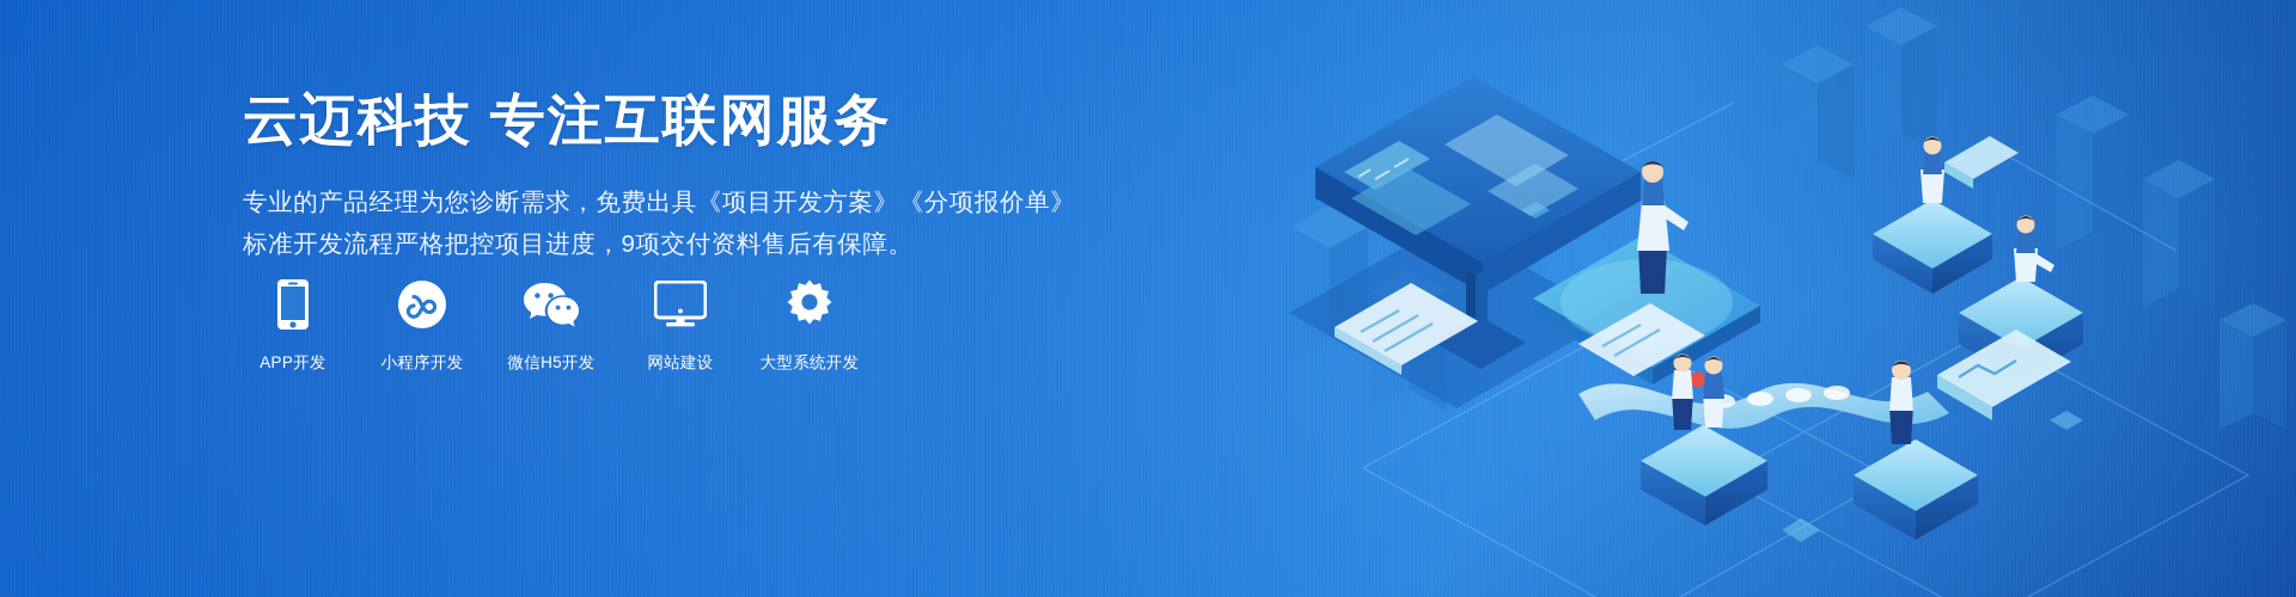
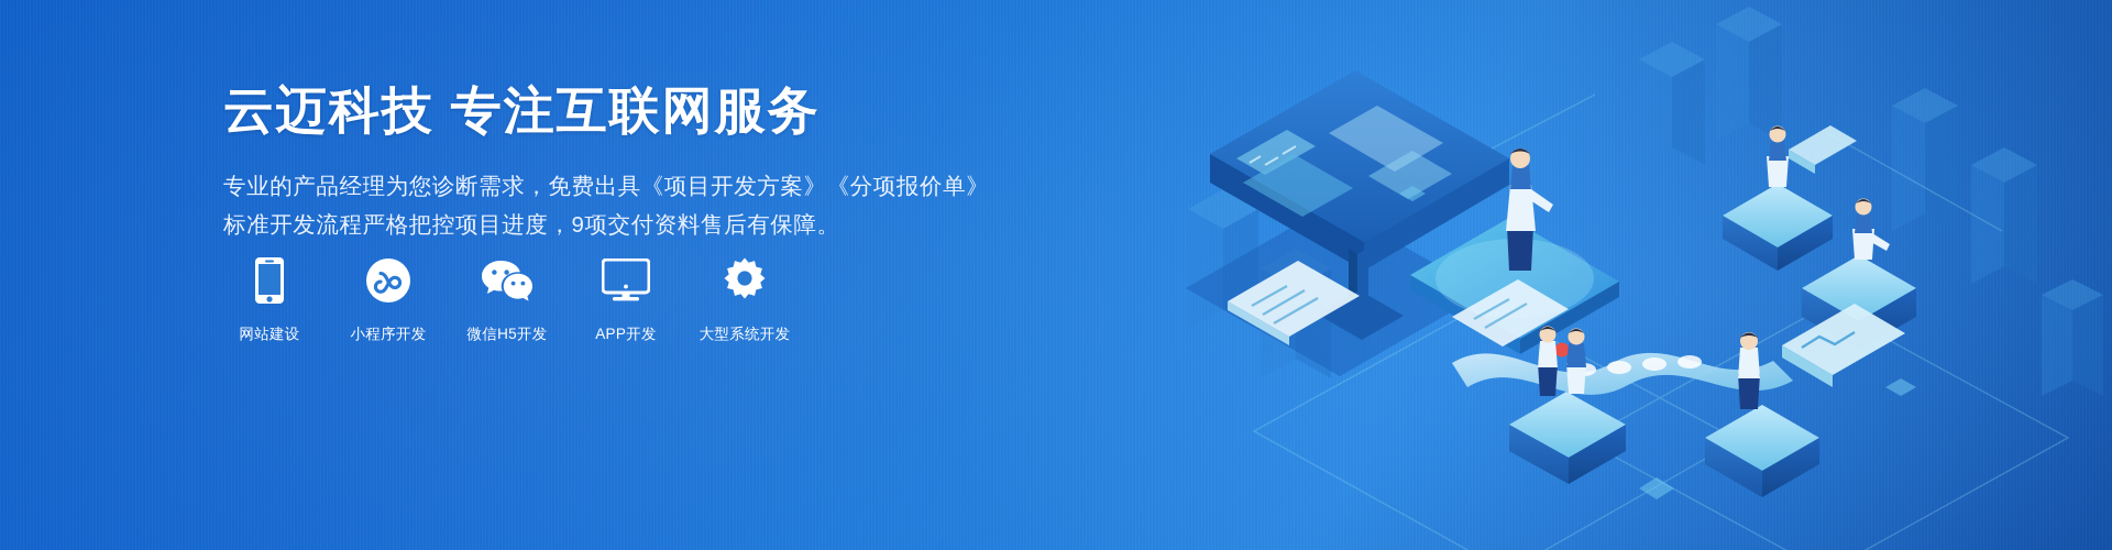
  云迈科技 专注互联网服务
  专业的产品经理为您诊断需求，免费出具《项目开发方案》《分项报价单》
  标准开发流程严格把控项目进度，9项交付资料售后有保障。
- APP开发
+ 网站建设
  小程序开发
  微信H5开发
- 网站建设
+ APP开发
  大型系统开发
